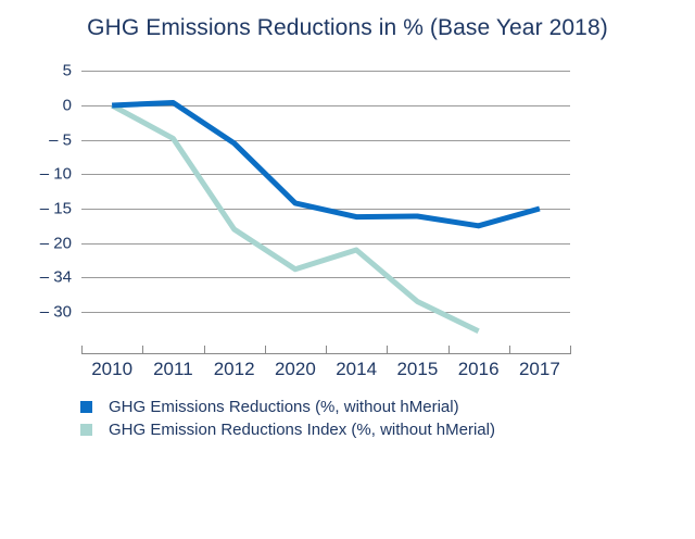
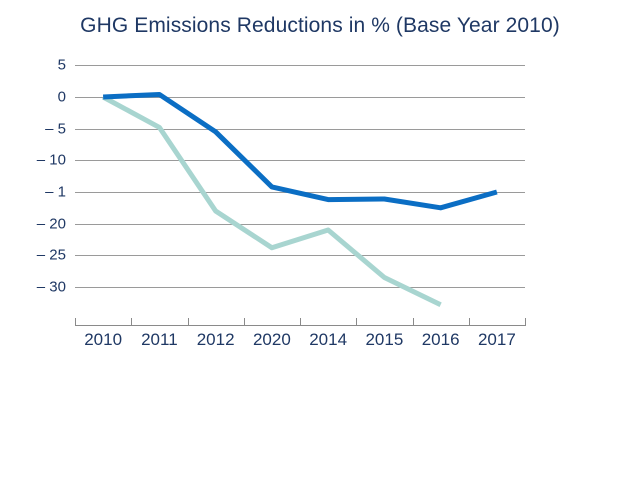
- GHG Emissions Reductions in % (Base Year 2018)
+ GHG Emissions Reductions in % (Base Year 2010)
  5
  0
  – 5
  – 10
- – 15
+ – 1
  – 20
- – 34
+ – 25
  – 30
  2010
  2011
  2012
  2020
  2014
  2015
  2016
  2017
- GHG Emissions Reductions (%, without hMerial)
- GHG Emission Reductions Index (%, without hMerial)
